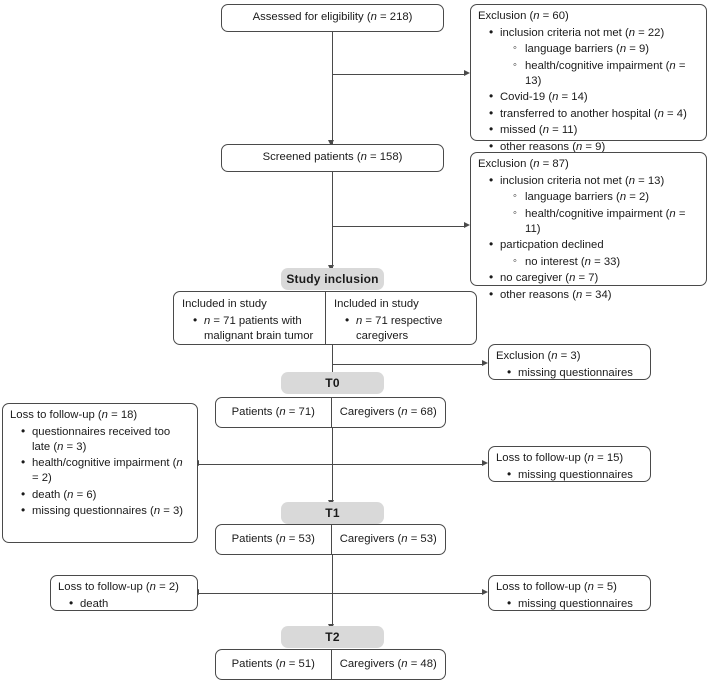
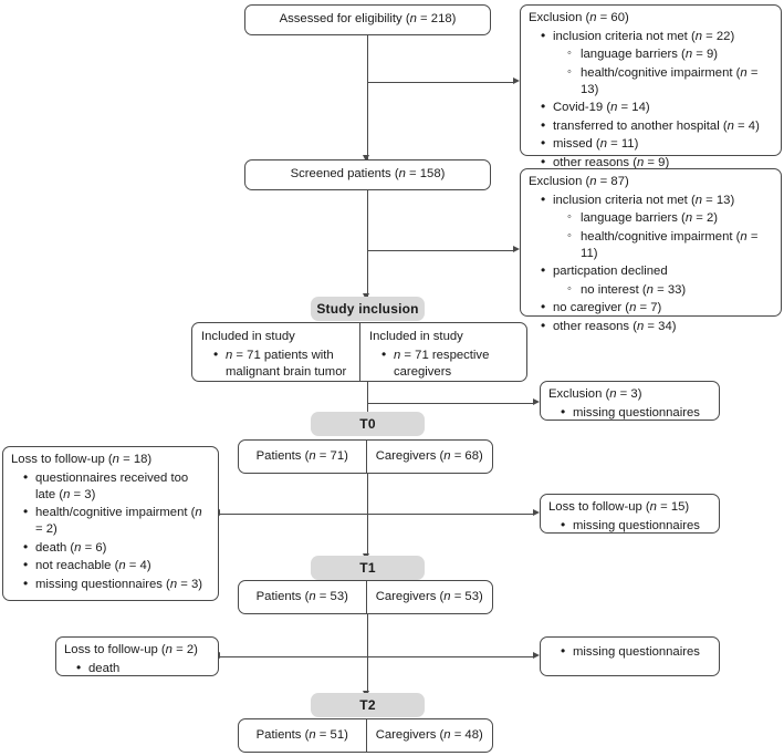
  Assessed for eligibility (n = 218)
  Screened patients (n = 158)
  Study inclusion
  Included in study
  n = 71 patients with malignant brain tumor
  Included in study
  n = 71 respective caregivers
  T0
  Patients (n = 71)
  Caregivers (n = 68)
  T1
  Patients (n = 53)
  Caregivers (n = 53)
  T2
  Patients (n = 51)
  Caregivers (n = 48)
  Exclusion (n = 60)
  inclusion criteria not met (n = 22)
  language barriers (n = 9)
  health/cognitive impairment (n = 13)
  Covid-19 (n = 14)
  transferred to another hospital (n = 4)
  missed (n = 11)
  other reasons (n = 9)
  Exclusion (n = 87)
  inclusion criteria not met (n = 13)
  language barriers (n = 2)
  health/cognitive impairment (n = 11)
  particpation declined
  no interest (n = 33)
  no caregiver (n = 7)
  other reasons (n = 34)
  Exclusion (n = 3)
  missing questionnaires
  Loss to follow-up (n = 18)
  questionnaires received too late (n = 3)
  health/cognitive impairment (n = 2)
  death (n = 6)
+ not reachable (n = 4)
  missing questionnaires (n = 3)
  Loss to follow-up (n = 15)
  missing questionnaires
  Loss to follow-up (n = 2)
  death
- Loss to follow-up (n = 5)
  missing questionnaires
